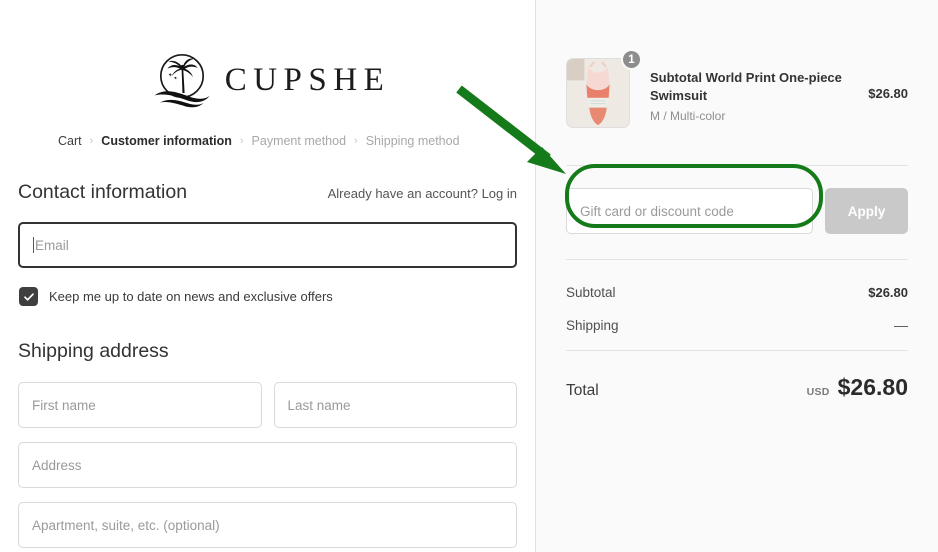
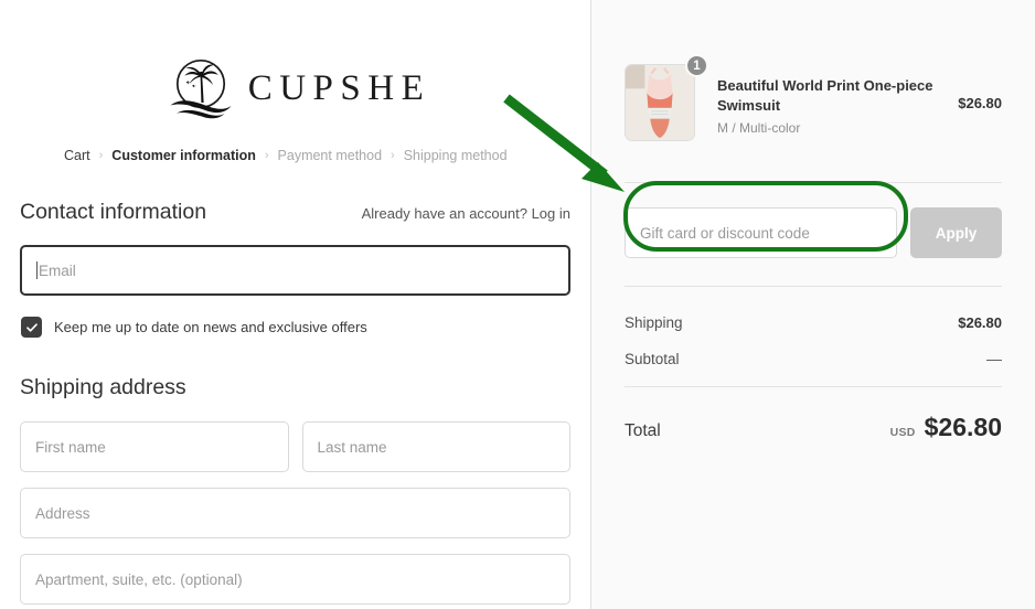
  CUPSHE
  Cart
  ›
  Customer information
  ›
  Payment method
  ›
  Shipping method
  Contact information
  Already have an account? Log in
  Email
  Keep me up to date on news and exclusive offers
  Shipping address
  First name
  Last name
  Address
  Apartment, suite, etc. (optional)
  1
- Subtotal World Print One-piece Swimsuit
+ Beautiful World Print One-piece Swimsuit
  M / Multi-color
  $26.80
  Gift card or discount code
  Apply
- Subtotal
+ Shipping
  $26.80
- Shipping
+ Subtotal
  —
  Total
  USD
  $26.80
